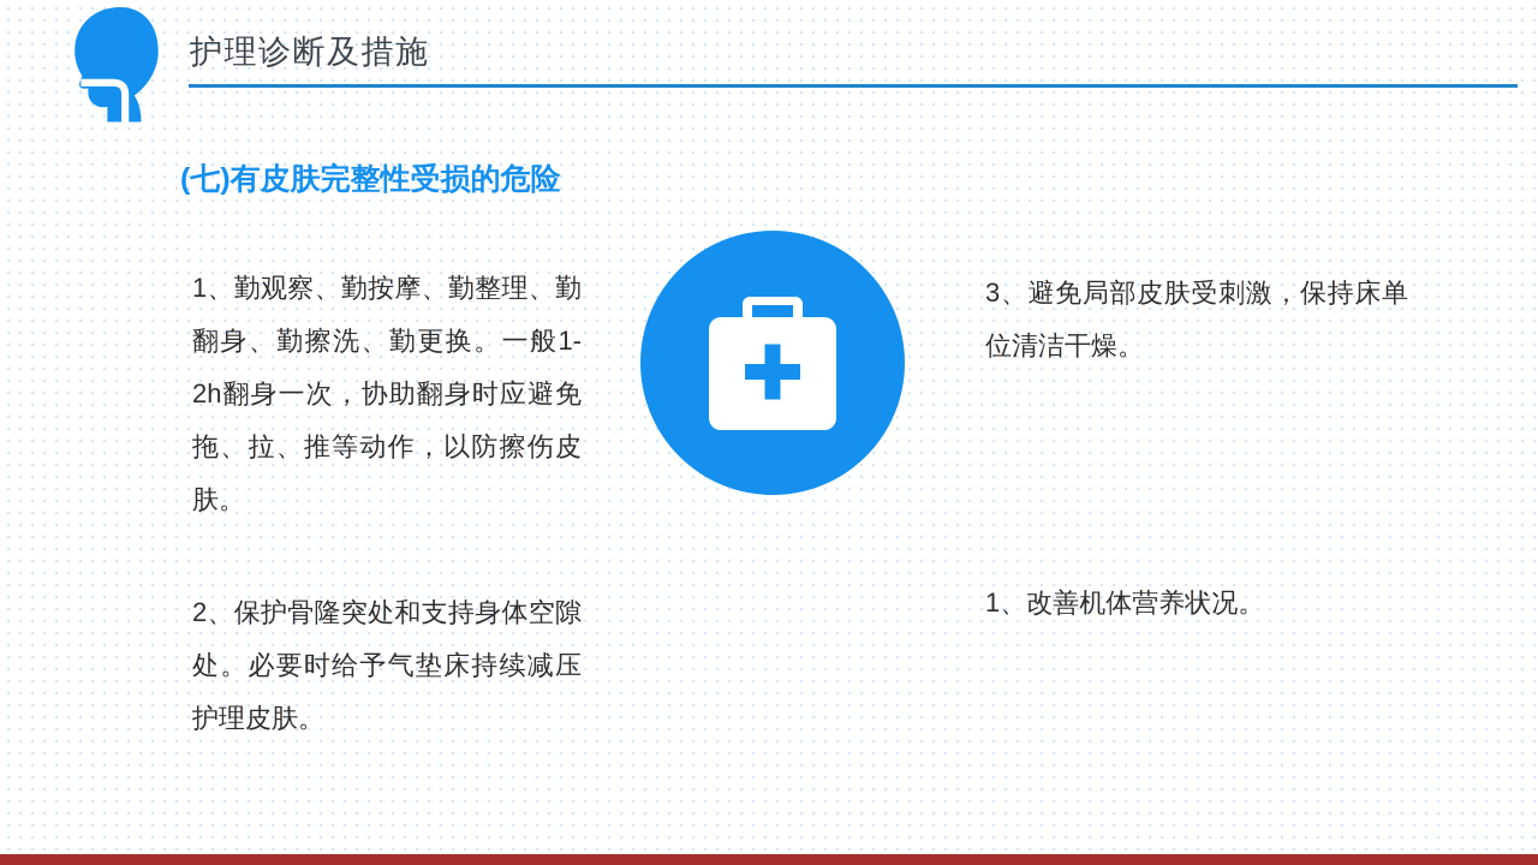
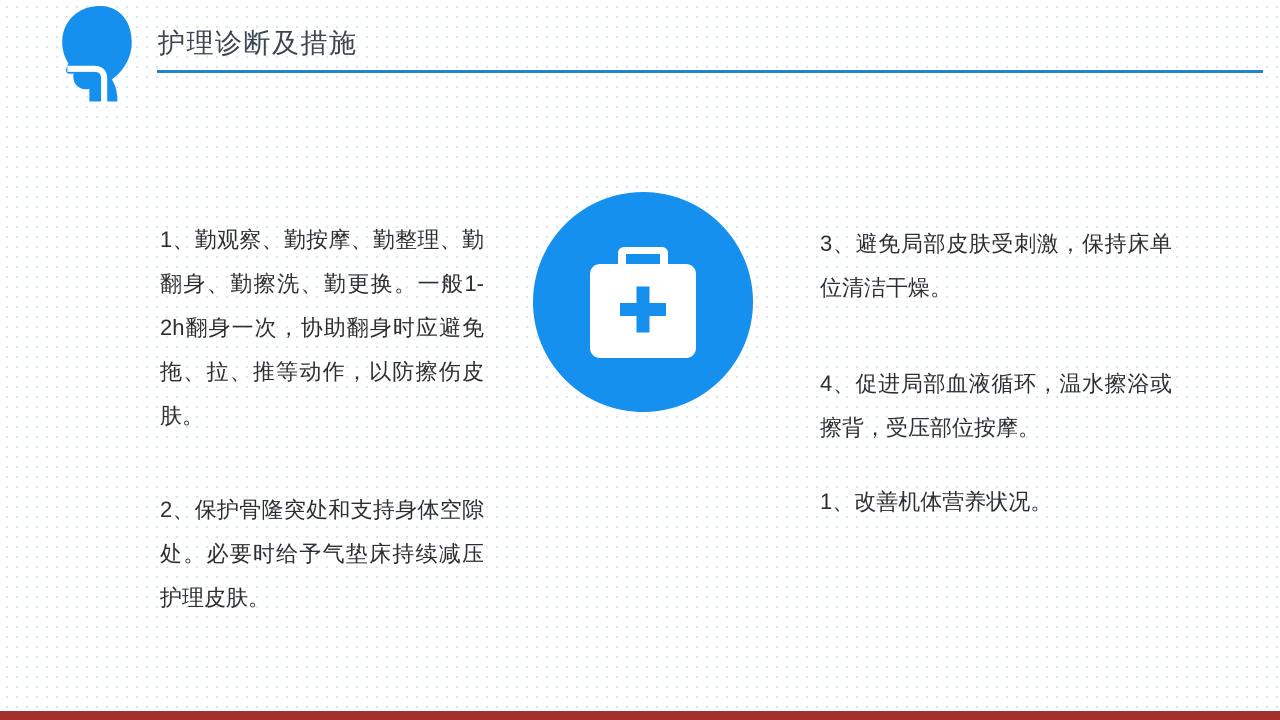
  护理诊断及措施
- (七)有皮肤完整性受损的危险
  1、勤观察、勤按摩、勤整理、勤翻身、勤擦洗、勤更换。一般1-2h翻身一次，协助翻身时应避免拖、拉、推等动作，以防擦伤皮肤。
  2、保护骨隆突处和支持身体空隙处。必要时给予气垫床持续减压护理皮肤。
  3、避免局部皮肤受刺激，保持床单位清洁干燥。
+ 4、促进局部血液循环，温水擦浴或擦背，受压部位按摩。
  1、改善机体营养状况。
